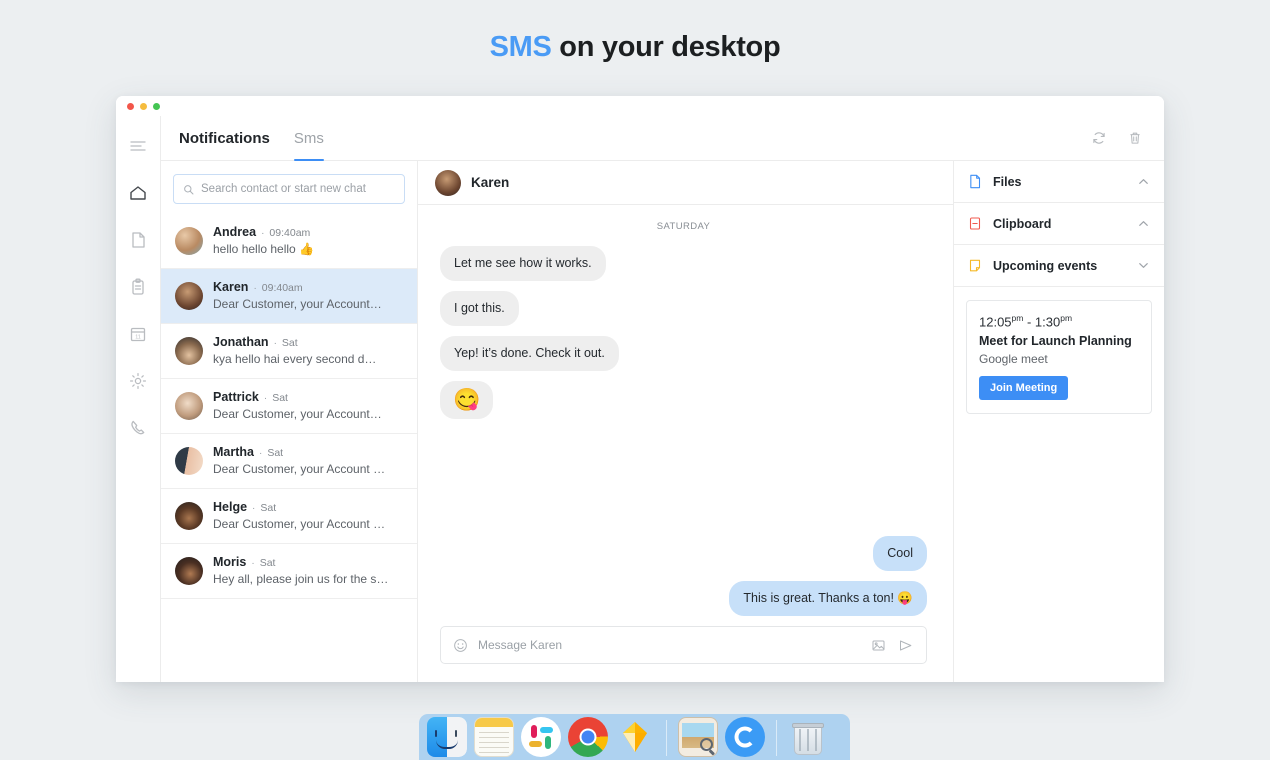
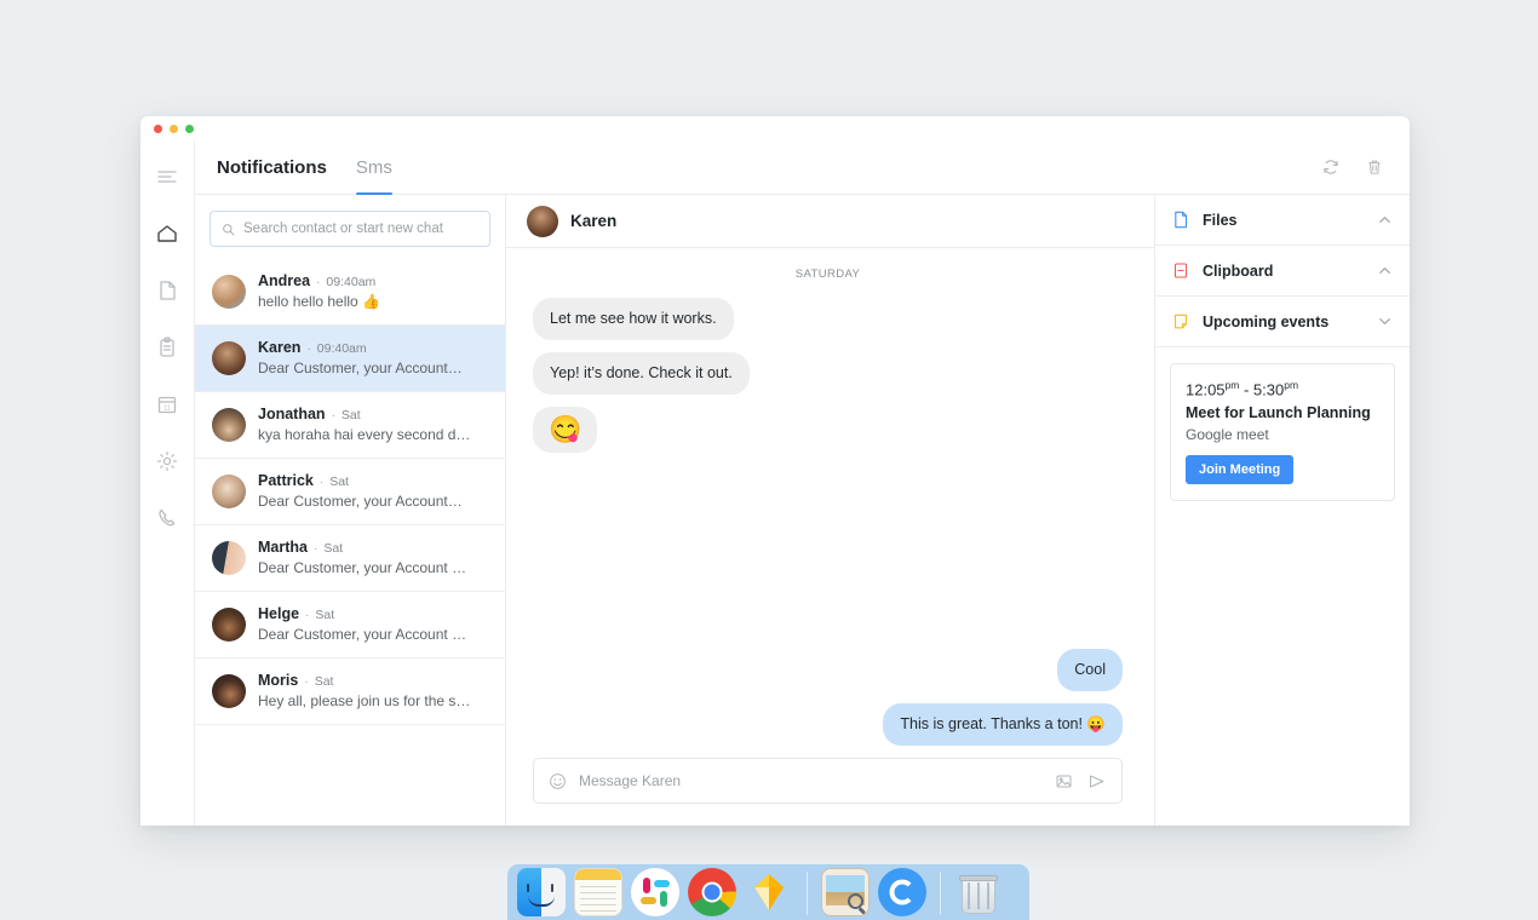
- SMS on your desktop
  Notifications
  Sms
  Search contact or start new chat
  Andrea
  ·
  09:40am
  hello hello hello 👍
  Karen
  ·
  09:40am
  Dear Customer, your Account…
  Jonathan
  ·
  Sat
- kya hello hai every second d…
+ kya horaha hai every second d…
  Pattrick
  ·
  Sat
  Dear Customer, your Account…
  Martha
  ·
  Sat
  Dear Customer, your Account …
  Helge
  ·
  Sat
  Dear Customer, your Account …
  Moris
  ·
  Sat
  Hey all, please join us for the s…
  Karen
  SATURDAY
  Let me see how it works.
- I got this.
  Yep! it’s done. Check it out.
  😋
  Cool
  This is great. Thanks a ton! 😛
  Message Karen
  Files
  Clipboard
  Upcoming events
- 12:05pm - 1:30pm
+ 12:05pm - 5:30pm
  Meet for Launch Planning
  Google meet
  Join Meeting
